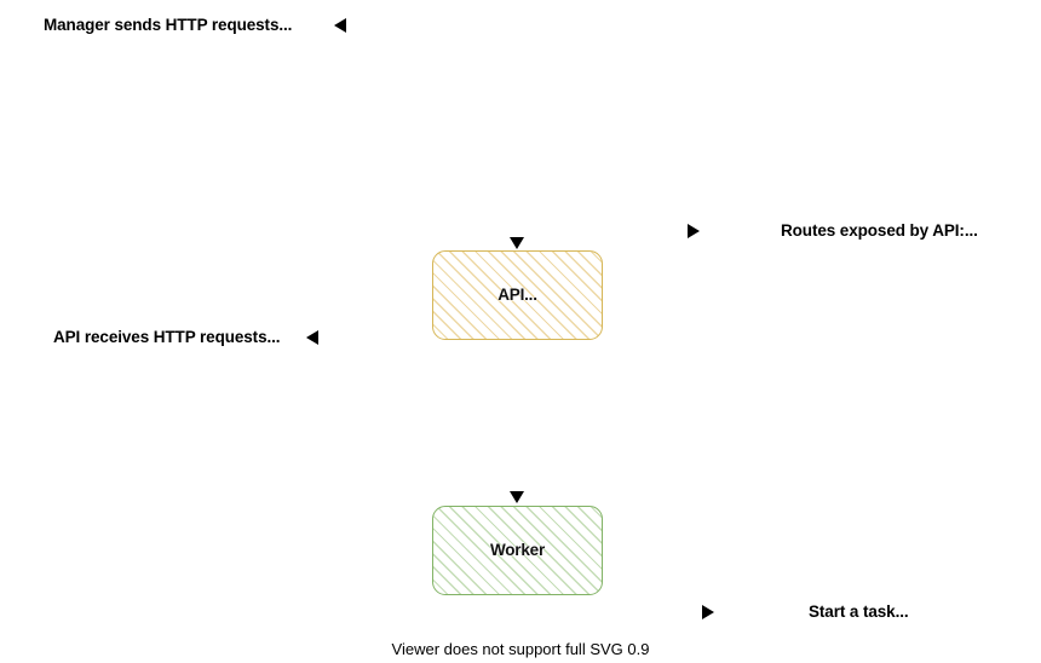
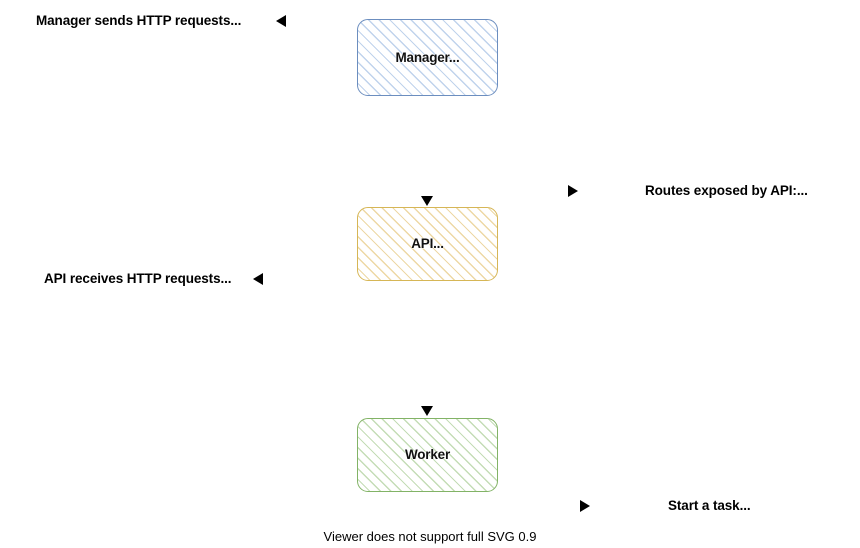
+ Manager...
  API...
  Worker
  Manager sends HTTP requests...
  API receives HTTP requests...
  Routes exposed by API:...
  Start a task...
  Viewer does not support full SVG 0.9
